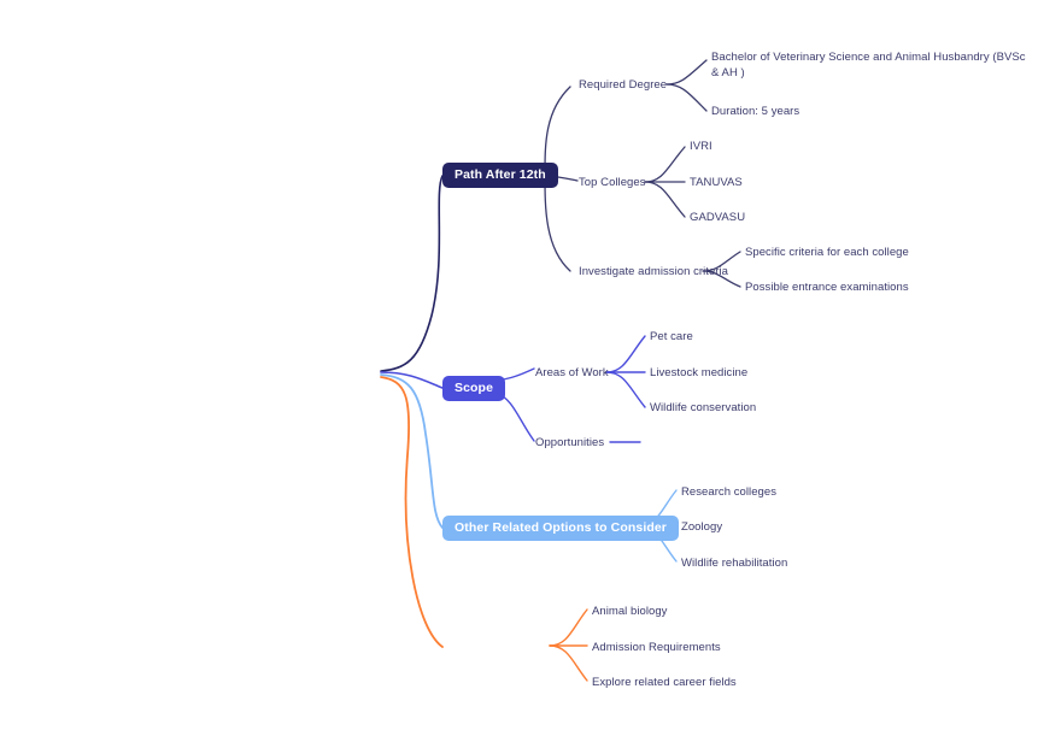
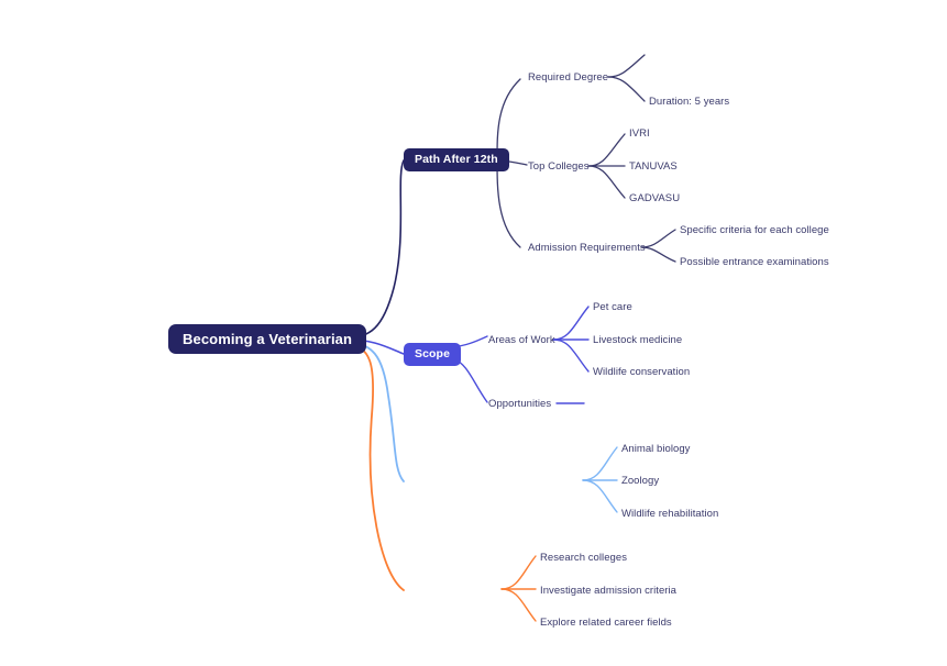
+ Becoming a Veterinarian
  Path After 12th
  Scope
- Other Related Options to Consider
  Required Degree
  Top Colleges
- Investigate admission criteria
+ Admission Requirements
- Bachelor of Veterinary Science and Animal Husbandry (BVSc & AH )
  Duration: 5 years
  IVRI
  TANUVAS
  GADVASU
  Specific criteria for each college
  Possible entrance examinations
  Areas of Work
  Opportunities
  Pet care
  Livestock medicine
  Wildlife conservation
- Research colleges
+ Animal biology
  Zoology
  Wildlife rehabilitation
- Animal biology
+ Research colleges
- Admission Requirements
+ Investigate admission criteria
  Explore related career fields
